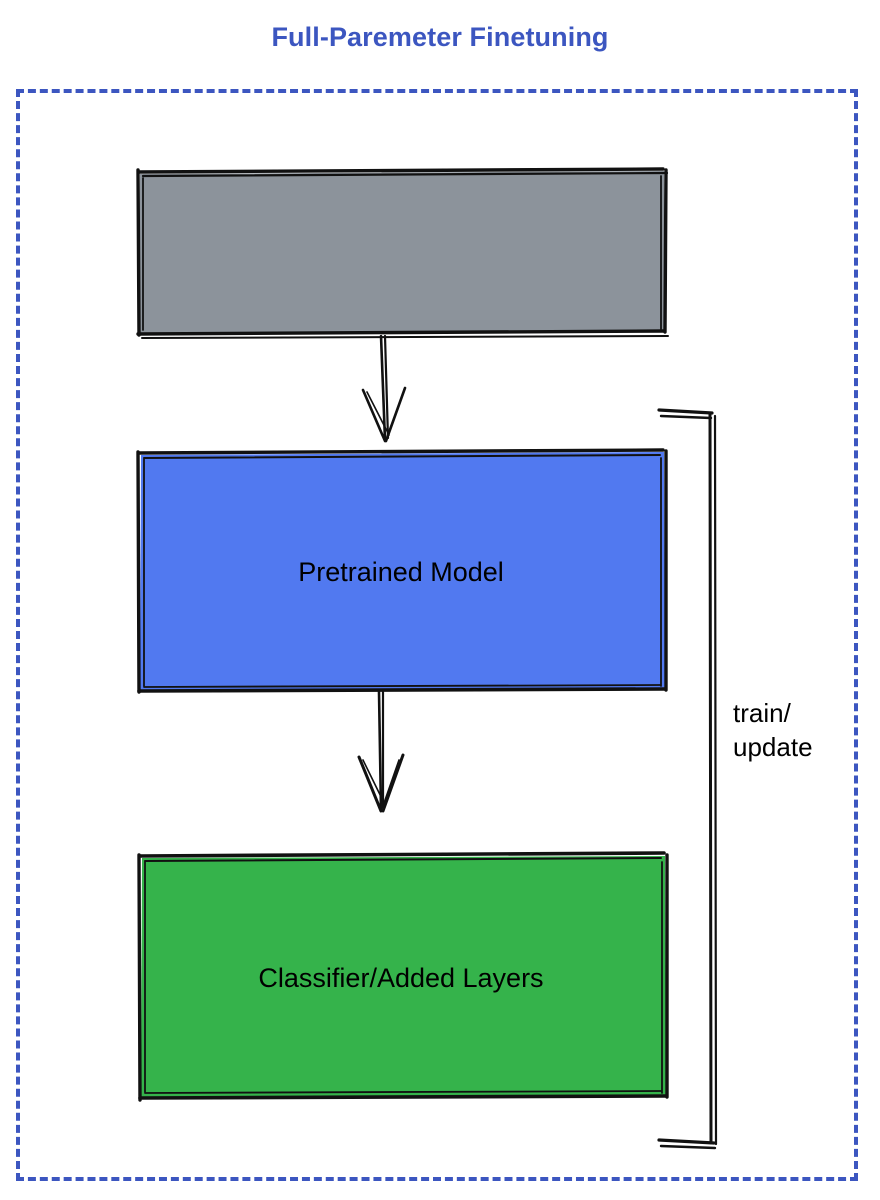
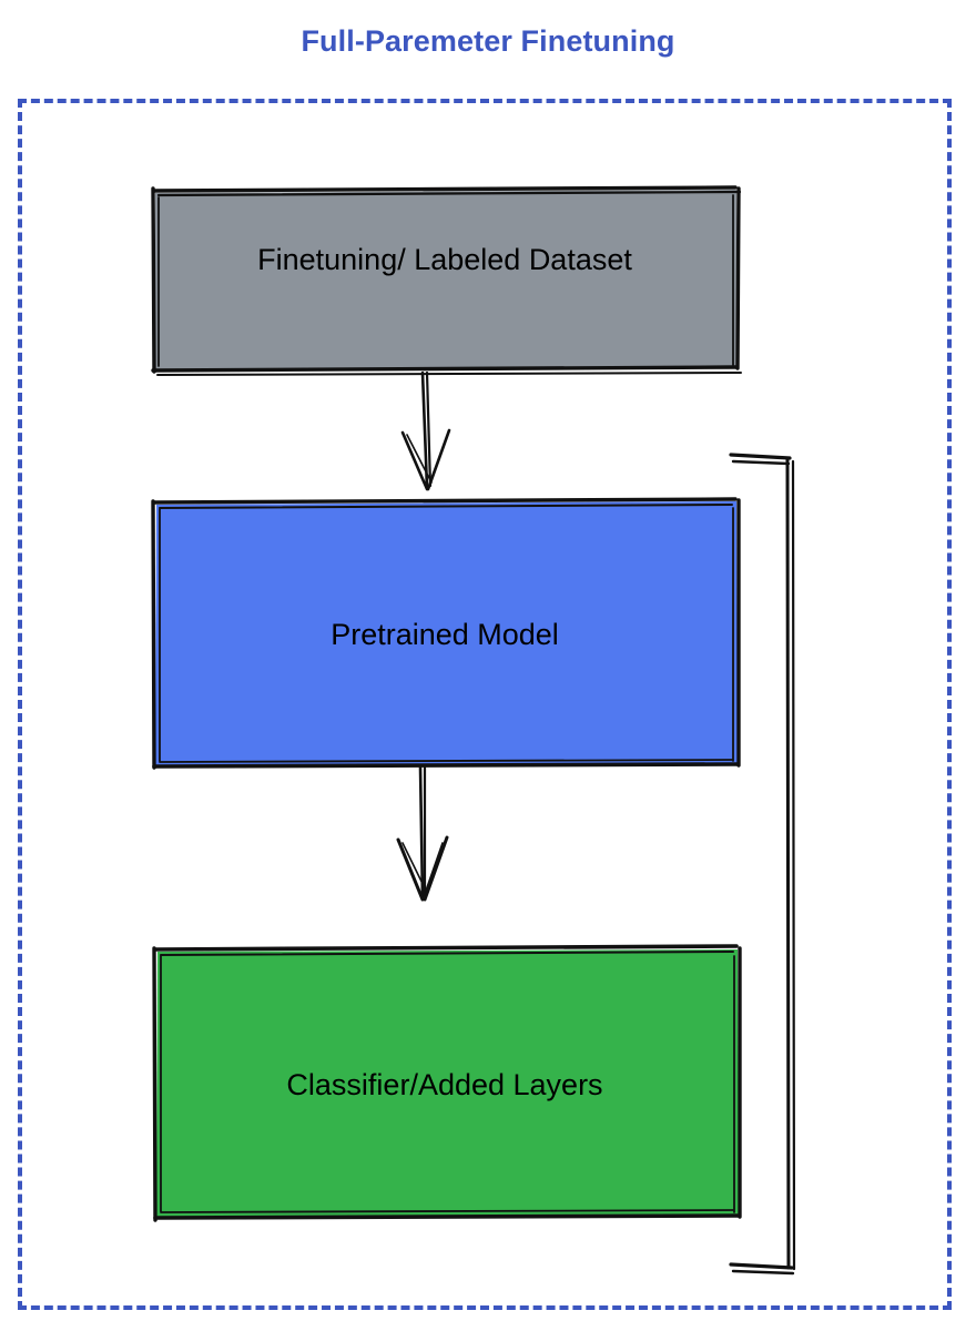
  Full-Paremeter Finetuning
+ Finetuning/ Labeled Dataset
  Pretrained Model
  Classifier/Added Layers
- train/
- update
